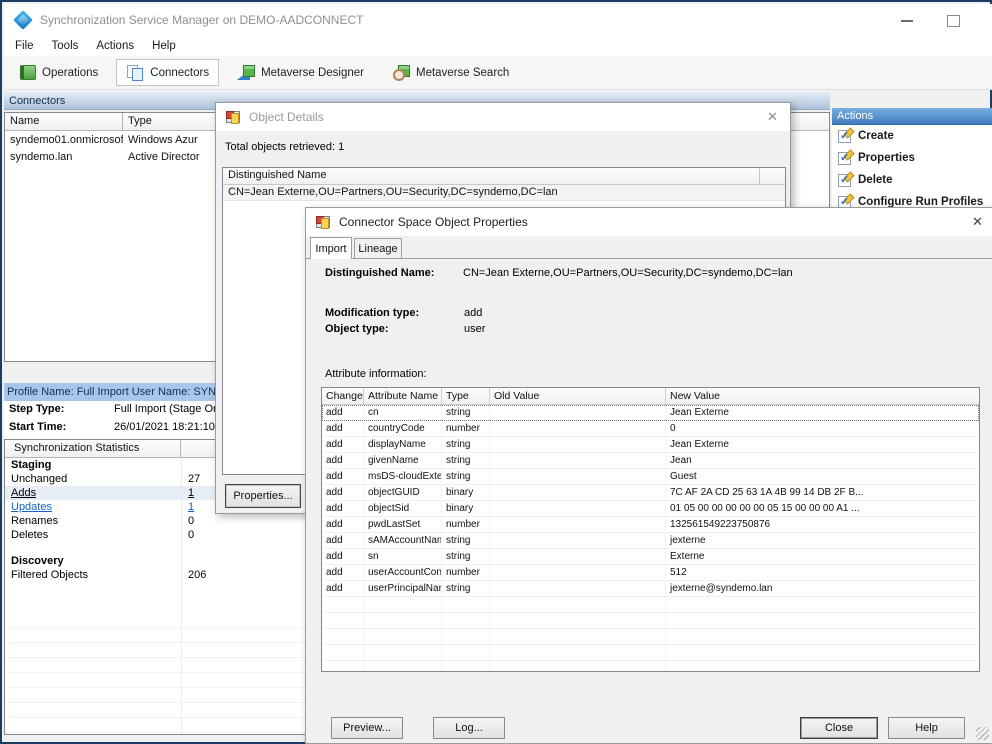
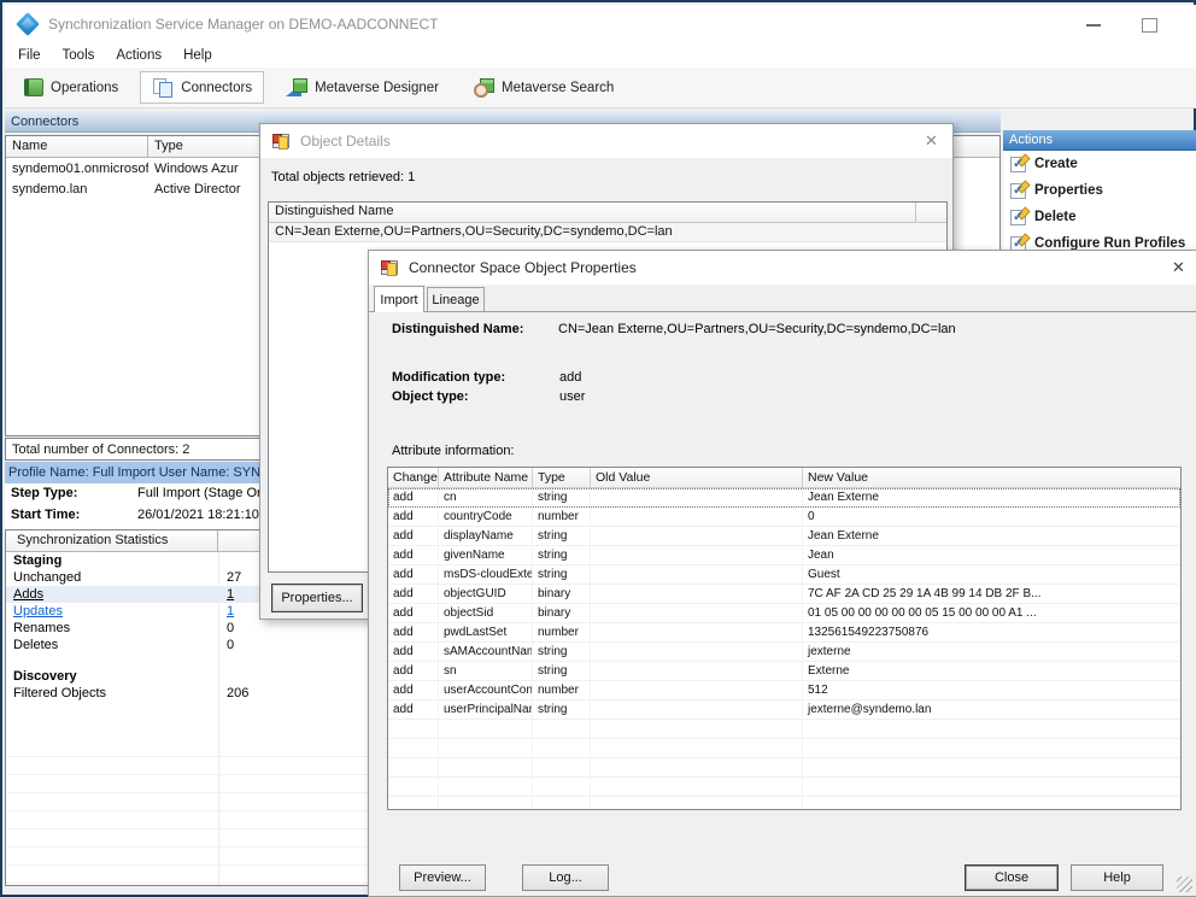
  Synchronization Service Manager on DEMO-AADCONNECT
  File
  Tools
  Actions
  Help
  Operations
  Connectors
  Metaverse Designer
  Metaverse Search
  Connectors
  Name
  Type
  syndemo01.onmicrosof
  Windows Azur
  syndemo.lan
  Active Director
+ Total number of Connectors: 2
  Profile Name: Full Import User Name: SYN
  Step Type:
  Full Import (Stage O
  Start Time:
  26/01/2021 18:21:10
  Synchronization Statistics
  Staging
  Unchanged
  27
  Adds
  1
  Updates
  1
  Renames
  0
  Deletes
  0
  Discovery
  Filtered Objects
  206
  Actions
  Create
  Properties
  Delete
  Configure Run Profiles
  Object Details
  ✕
  Total objects retrieved: 1
  Distinguished Name
  CN=Jean Externe,OU=Partners,OU=Security,DC=syndemo,DC=lan
  Properties...
  Connector Space Object Properties
  ✕
  Distinguished Name:
  CN=Jean Externe,OU=Partners,OU=Security,DC=syndemo,DC=lan
  Modification type:
  add
  Object type:
  user
  Attribute information:
  Change
  Attribute Name
  Type
  Old Value
  New Value
  add
  cn
  string
  Jean Externe
  add
  countryCode
  number
  0
  add
  displayName
  string
  Jean Externe
  add
  givenName
  string
  Jean
  add
  msDS-cloudExte
  string
  Guest
  add
  objectGUID
  binary
- 7C AF 2A CD 25 63 1A 4B 99 14 DB 2F B...
+ 7C AF 2A CD 25 29 1A 4B 99 14 DB 2F B...
  add
  objectSid
  binary
  01 05 00 00 00 00 00 05 15 00 00 00 A1 ...
  add
  pwdLastSet
  number
  132561549223750876
  add
  sAMAccountNam
  string
  jexterne
  add
  sn
  string
  Externe
  add
  userAccountCon
  number
  512
  add
  userPrincipalNa
  string
  jexterne@syndemo.lan
  Preview...
  Log...
  Close
  Help
  Import
  Lineage
